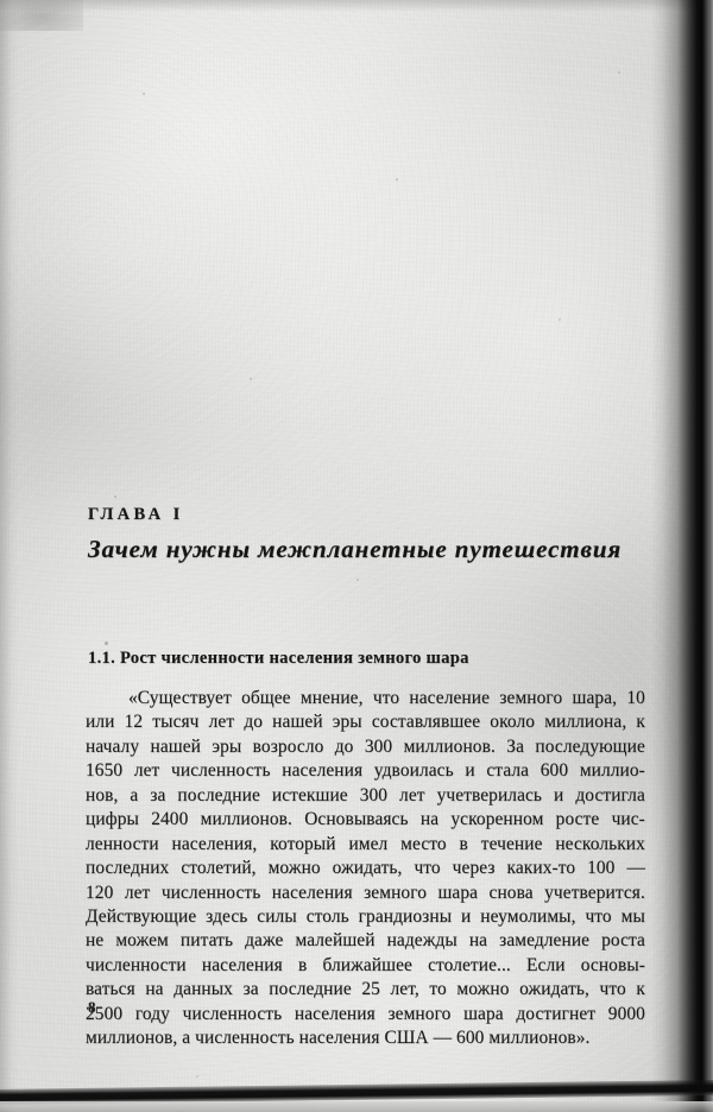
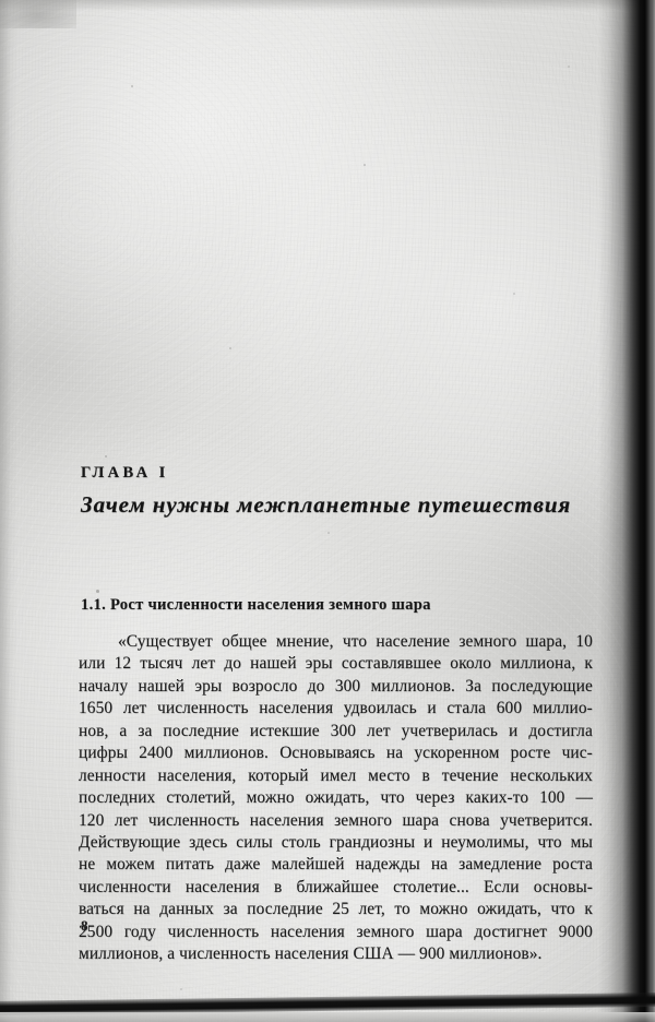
  ГЛАВА I
  Зачем нужны межпланетные путешествия
  1.1. Рост численности населения земного шара
  «Существует
  общее
  мнение,
  что
  население
  земного
  шара,
  10
  или
  12
  тысяч
  лет
  до
  нашей
  эры
  составлявшее
  около
  миллиона,
  к
  началу
  нашей
  эры
  возросло
  до
  300
  миллионов.
  За
  последующие
  1650
  лет
  численность
  населения
  удвоилась
  и
  стала
  600
  миллио-
  нов,
  а
  за
  последние
  истекшие
  300
  лет
  учетверилась
  и
  достигла
  цифры
  2400
  миллионов.
  Основываясь
  на
  ускоренном
  росте
  чис-
  ленности
  населения,
  который
  имел
  место
  в
  течение
  нескольких
  последних
  столетий,
  можно
  ожидать,
  что
  через
  каких-то
  100
  —
  120
  лет
  численность
  населения
  земного
  шара
  снова
  учетверится.
  Действующие
  здесь
  силы
  столь
  грандиозны
  и
  неумолимы,
  что
  мы
  не
  можем
  питать
  даже
  малейшей
  надежды
  на
  замедление
  роста
  численности
  населения
  в
  ближайшее
  столетие...
  Если
  основы-
  ваться
  на
  данных
  за
  последние
  25
  лет,
  то
  можно
  ожидать,
  что
  к
  2500
  году
  численность
  населения
  земного
  шара
  достигнет
  9000
- миллионов, а численность населения США — 600 миллионов».
+ миллионов, а численность населения США — 900 миллионов».
  8
